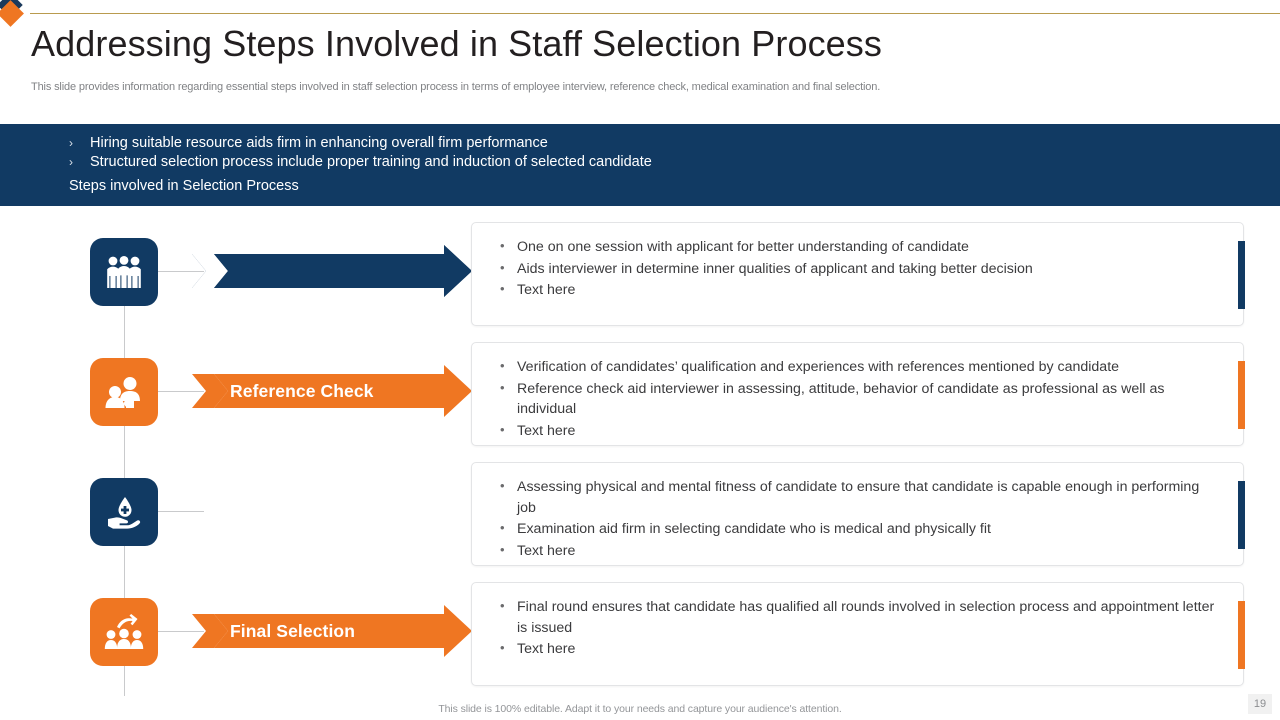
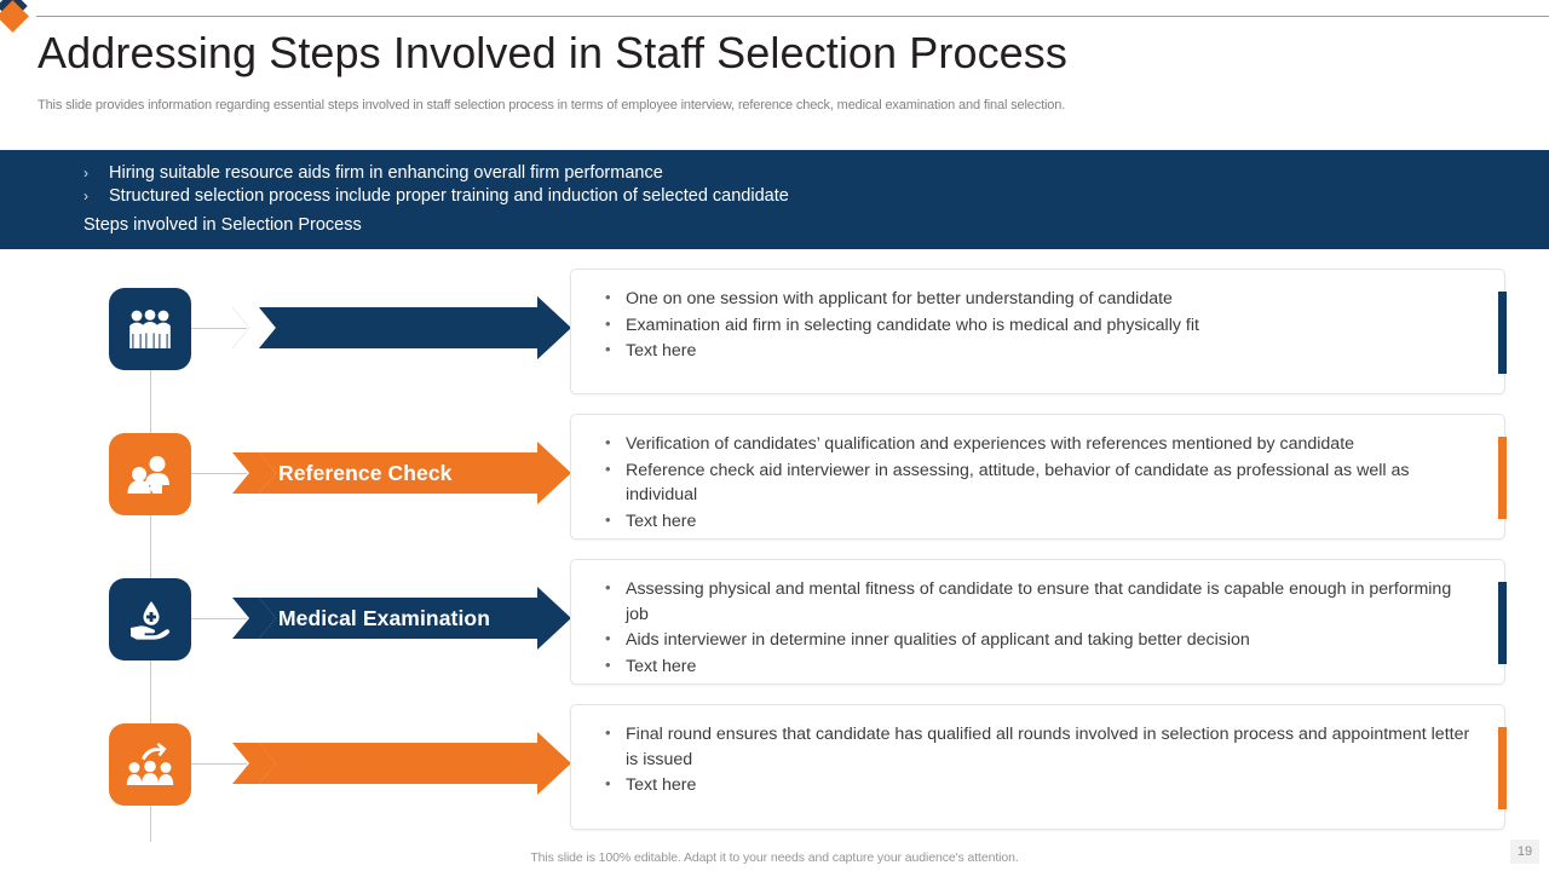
  Addressing Steps Involved in Staff Selection Process
  This slide provides information regarding essential steps involved in staff selection process in terms of employee interview, reference check, medical examination and final selection.
  ›
  Hiring suitable resource aids firm in enhancing overall firm performance
  ›
  Structured selection process include proper training and induction of selected candidate
  Steps involved in Selection Process
  •
  One on one session with applicant for better understanding of candidate
  •
- Aids interviewer in determine inner qualities of applicant and taking better decision
+ Examination aid firm in selecting candidate who is medical and physically fit
  •
  Text here
  Reference Check
  •
  Verification of candidates’ qualification and experiences with references mentioned by candidate
  •
  Reference check aid interviewer in assessing, attitude, behavior of candidate as professional as well as individual
  •
  Text here
+ Medical Examination
  •
  Assessing physical and mental fitness of candidate to ensure that candidate is capable enough in performing job
  •
- Examination aid firm in selecting candidate who is medical and physically fit
+ Aids interviewer in determine inner qualities of applicant and taking better decision
  •
  Text here
- Final Selection
  •
  Final round ensures that candidate has qualified all rounds involved in selection process and appointment letter is issued
  •
  Text here
  This slide is 100% editable. Adapt it to your needs and capture your audience's attention.
  19
